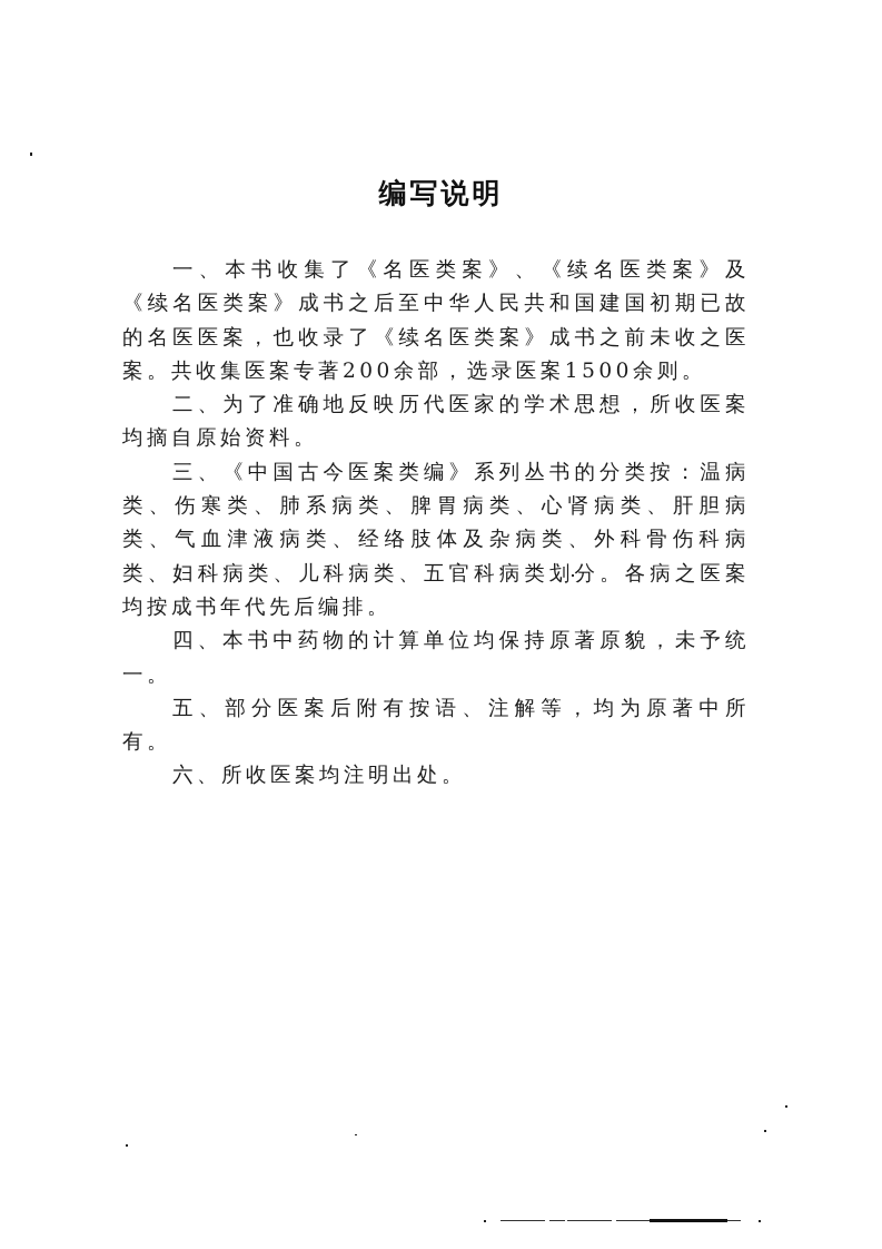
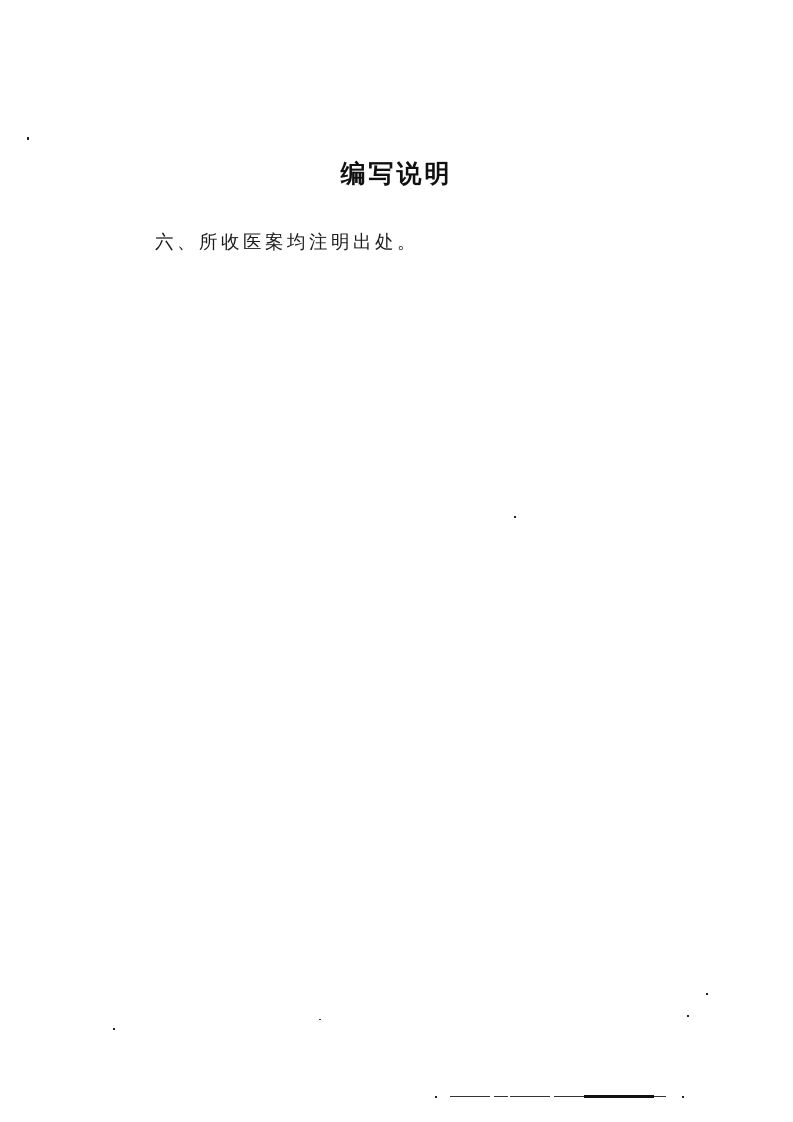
  编写说明
- 一、本书收集了《名医类案》、《续名医类案》及《续名医类案》成书之后至中华人民共和国建国初期已故的名医医案，也收录了《续名医类案》成书之前未收之医案。共收集医案专著200余部，选录医案1500余则。
- 二、为了准确地反映历代医家的学术思想，所收医案均摘自原始资料。
- 三、《中国古今医案类编》系列丛书的分类按：温病类、伤寒类、肺系病类、脾胃病类、心肾病类、肝胆病类、气血津液病类、经络肢体及杂病类、外科骨伤科病类、妇科病类、儿科病类、五官科病类划分。各病之医案均按成书年代先后编排。
- 四、本书中药物的计算单位均保持原著原貌，未予统一。
- 五、部分医案后附有按语、注解等，均为原著中所有。
  六、所收医案均注明出处。
